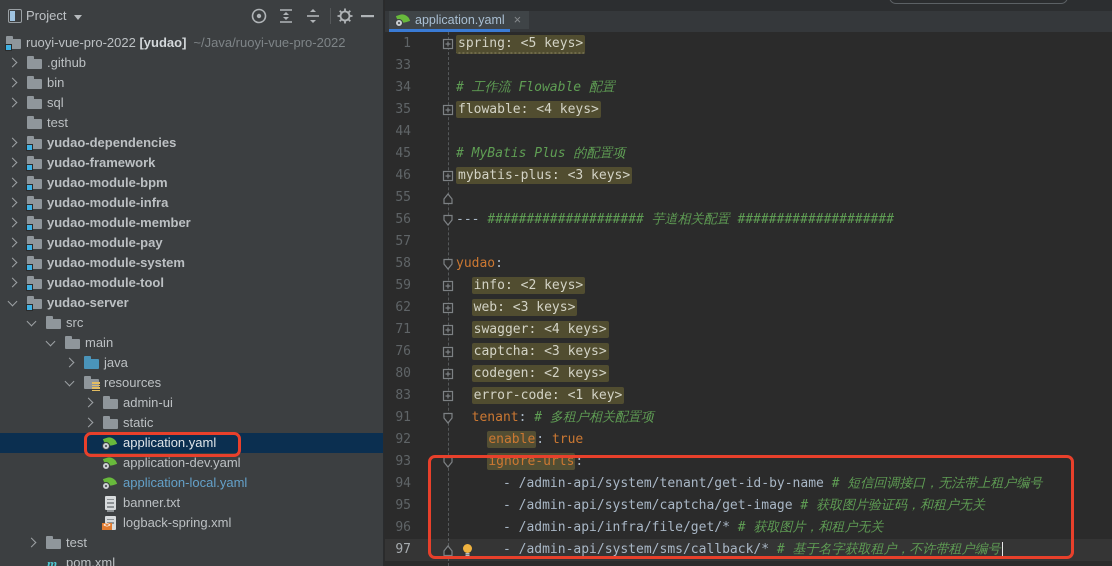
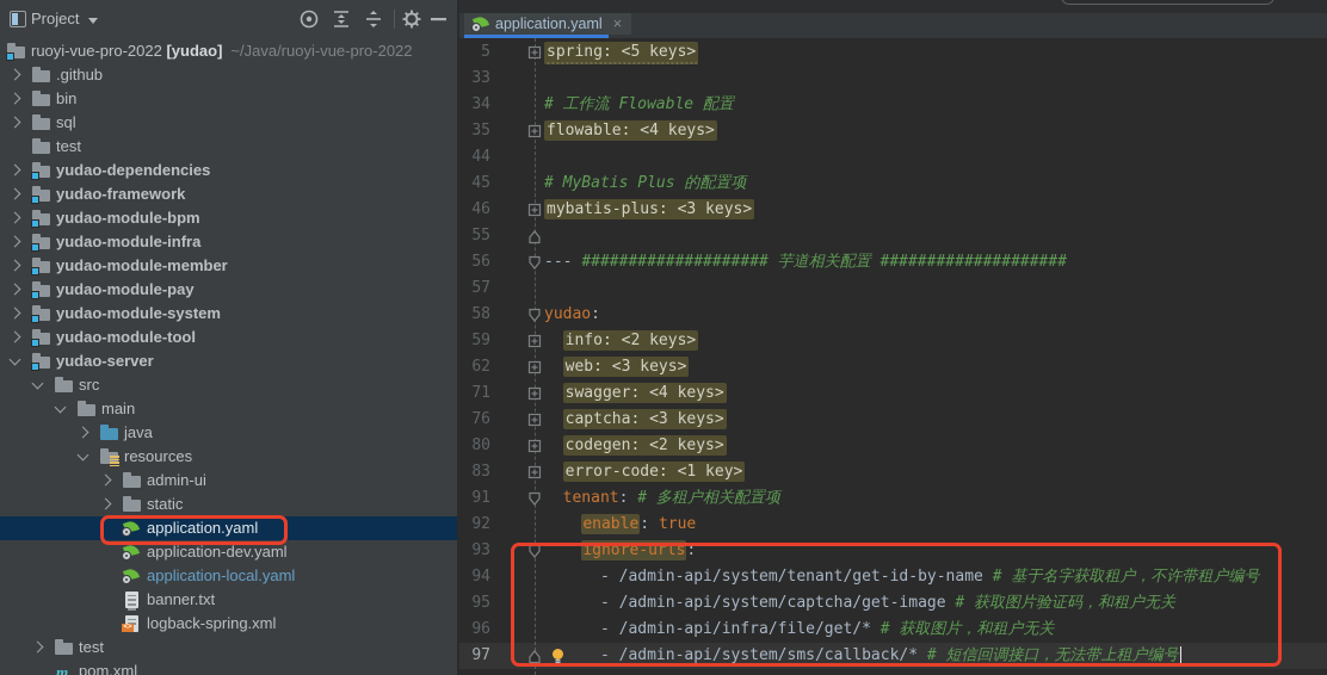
  Project
  ruoyi-vue-pro-2022 [yudao] ~/Java/ruoyi-vue-pro-2022
  .github
  bin
  sql
  test
  yudao-dependencies
  yudao-framework
  yudao-module-bpm
  yudao-module-infra
  yudao-module-member
  yudao-module-pay
  yudao-module-system
  yudao-module-tool
  yudao-server
  src
  main
  java
  resources
  admin-ui
  static
  application.yaml
  application-dev.yaml
  application-local.yaml
  banner.txt
  logback-spring.xml
  test
  m
  pom.xml
  application.yaml ×
- 1
+ 5
  spring: <5 keys>
  33
  34
  # 工作流 Flowable 配置
  35
  flowable: <4 keys>
  44
  45
  # MyBatis Plus 的配置项
  46
  mybatis-plus: <3 keys>
  55
  56
  --- #################### 芋道相关配置 ####################
  57
  58
  yudao:
  59
  info: <2 keys>
  62
  web: <3 keys>
  71
  swagger: <4 keys>
  76
  captcha: <3 keys>
  80
  codegen: <2 keys>
  83
  error-code: <1 key>
  91
  tenant: # 多租户相关配置项
  92
  enable: true
  93
  ignore-urls:
  94
- - /admin-api/system/tenant/get-id-by-name # 短信回调接口，无法带上租户编号
+ - /admin-api/system/tenant/get-id-by-name # 基于名字获取租户，不许带租户编号
  95
  - /admin-api/system/captcha/get-image # 获取图片验证码，和租户无关
  96
  - /admin-api/infra/file/get/* # 获取图片，和租户无关
  97
- - /admin-api/system/sms/callback/* # 基于名字获取租户，不许带租户编号
+ - /admin-api/system/sms/callback/* # 短信回调接口，无法带上租户编号
